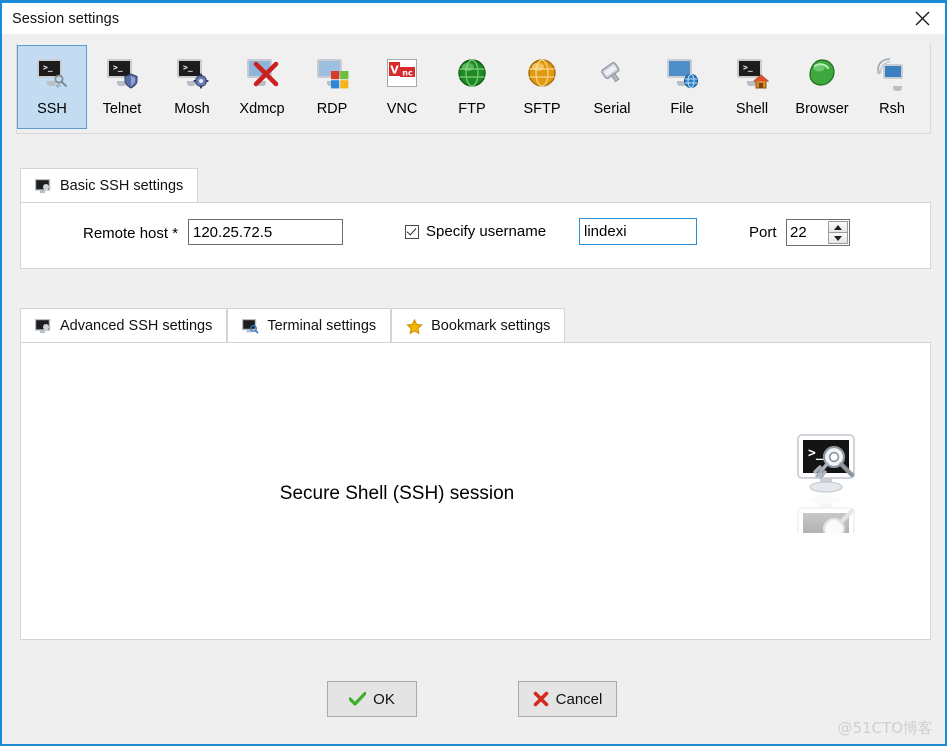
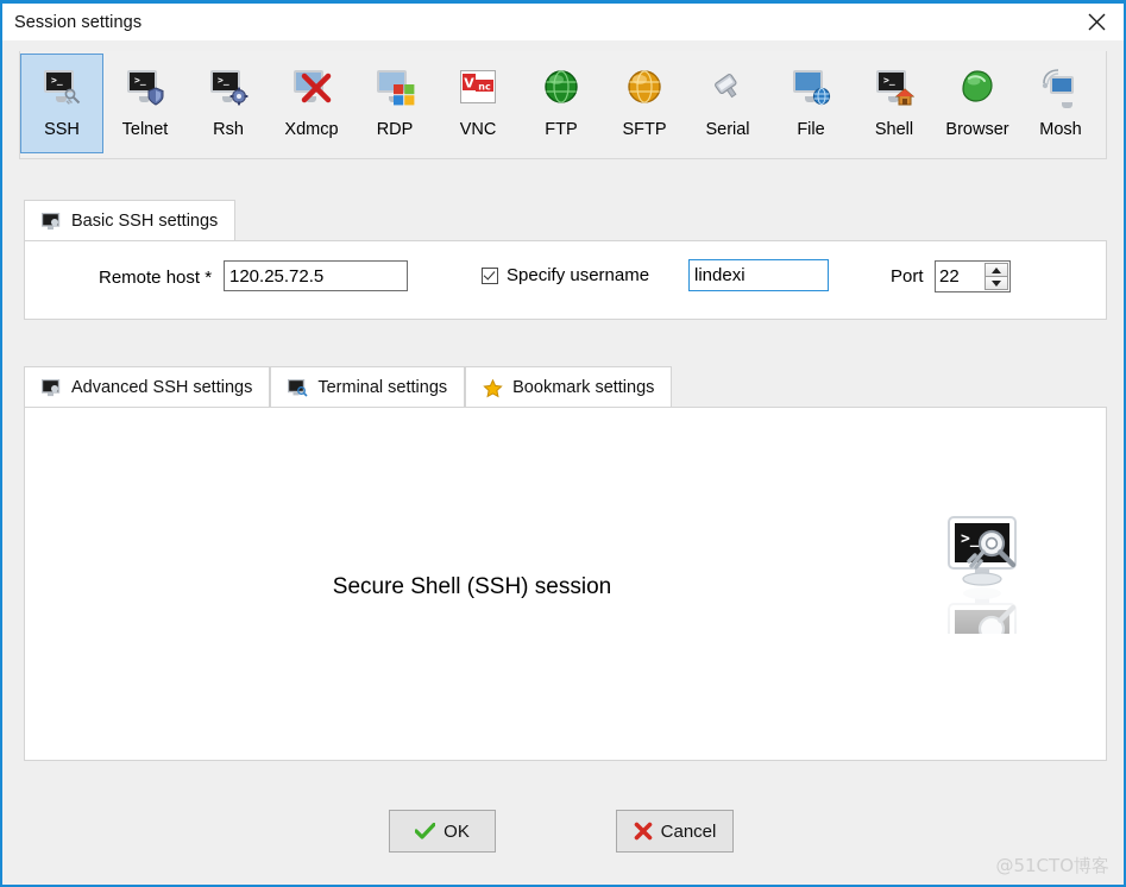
  Session settings
  >_
  SSH
  >_
  Telnet
  >_
- Mosh
+ Rsh
  Xdmcp
  RDP
  V
  nc
  VNC
  FTP
  SFTP
  Serial
  File
  >_
  Shell
  Browser
- Rsh
+ Mosh
  Basic SSH settings
  Remote host *
  120.25.72.5
  Specify username
  lindexi
  Port
  22
  Advanced SSH settings
  Terminal settings
  Bookmark settings
  Secure Shell (SSH) session
  >_
  OK
  Cancel
  @51CTO博客
